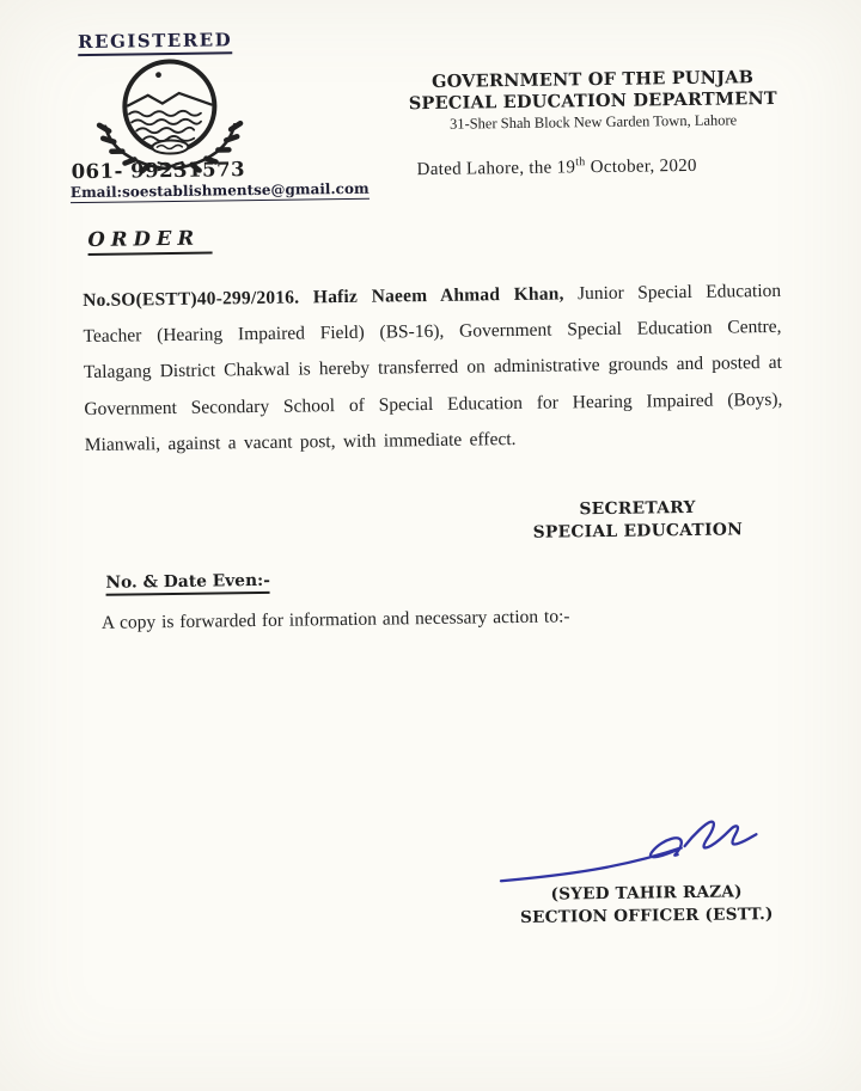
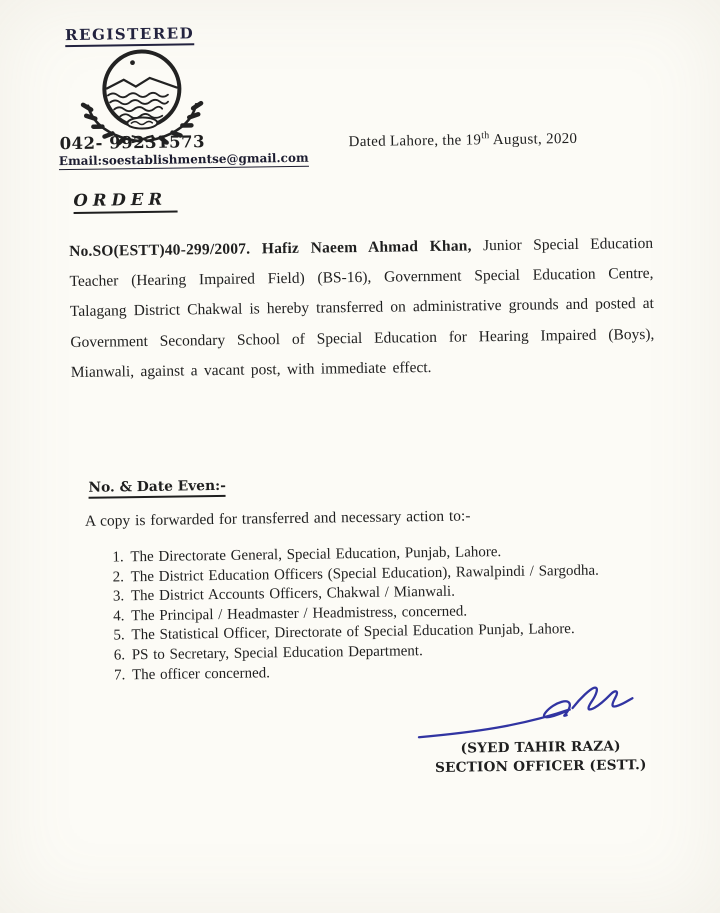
  REGISTERED
- 061- 99231573
+ 042- 99231573
  Email:soestablishmentse@gmail.com
- GOVERNMENT OF THE PUNJAB
- SPECIAL EDUCATION DEPARTMENT
- 31-Sher Shah Block New Garden Town, Lahore
- Dated Lahore, the 19th October, 2020
+ Dated Lahore, the 19th August, 2020
  ORDER
- No.SO(ESTT)40-299/2016. Hafiz Naeem Ahmad Khan, Junior Special Education Teacher (Hearing Impaired Field) (BS-16), Government Special Education Centre, Talagang District Chakwal is hereby transferred on administrative grounds and posted at Government Secondary School of Special Education for Hearing Impaired (Boys), Mianwali, against a vacant post, with immediate effect.
+ No.SO(ESTT)40-299/2007. Hafiz Naeem Ahmad Khan, Junior Special Education Teacher (Hearing Impaired Field) (BS-16), Government Special Education Centre, Talagang District Chakwal is hereby transferred on administrative grounds and posted at Government Secondary School of Special Education for Hearing Impaired (Boys), Mianwali, against a vacant post, with immediate effect.
- SECRETARY
- SPECIAL EDUCATION
  No. & Date Even:-
- A copy is forwarded for information and necessary action to:-
+ A copy is forwarded for transferred and necessary action to:-
+ The Directorate General, Special Education, Punjab, Lahore.
+ The District Education Officers (Special Education), Rawalpindi / Sargodha.
+ The District Accounts Officers, Chakwal / Mianwali.
+ The Principal / Headmaster / Headmistress, concerned.
+ The Statistical Officer, Directorate of Special Education Punjab, Lahore.
+ PS to Secretary, Special Education Department.
+ The officer concerned.
  (SYED TAHIR RAZA)
  SECTION OFFICER (ESTT.)
